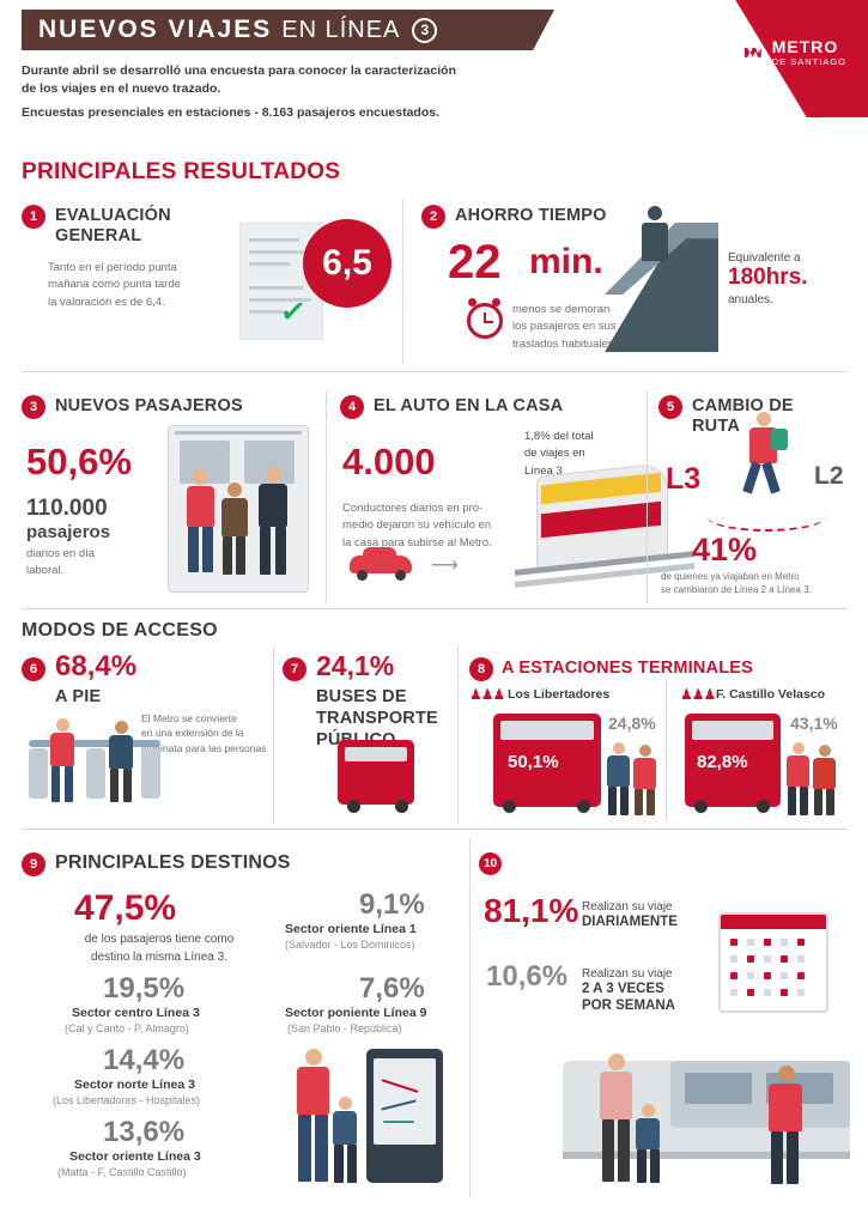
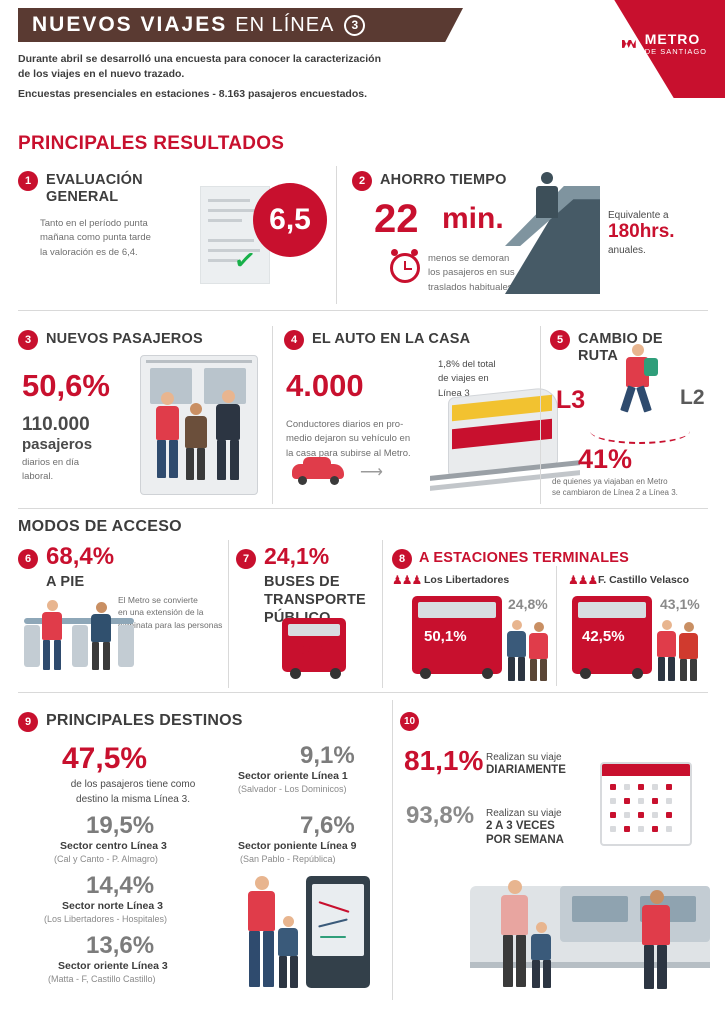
  METRO
  DE SANTIAGO
  NUEVOS VIAJES
  EN LÍNEA
  3
  Durante abril se desarrolló una encuesta para conocer la caracterización
  de los viajes en el nuevo trazado.
  Encuestas presenciales en estaciones - 8.163 pasajeros encuestados.
  PRINCIPALES RESULTADOS
  1
  EVALUACIÓN
  GENERAL
  Tanto en el período punta
  mañana como punta tarde
  la valoración es de 6,4.
  6,5
  2
  AHORRO TIEMPO
  22
  min.
  menos se demoran
  los pasajeros en sus
  traslados habituale
  Equivalente a
  180hrs.
  anuales.
  3
  NUEVOS PASAJEROS
  50,6%
  110.000
  pasajeros
  diarios en día
  laboral.
  4
  EL AUTO EN LA CASA
  4.000
  Conductores diarios en pro-
  medio dejaron su vehículo en
  la casa para subirse al Metro.
  1,8% del total
  de viajes en
  Línea 3
  ⟶
  5
  CAMBIO DE
  RUTA
  L3
  L2
  41%
  de quienes ya viajaban en Metro
  se cambiaron de Línea 2 a Línea 3.
  MODOS DE ACCESO
  6
  68,4%
  A PIE
  El Metro se convierte
  en una extensión de la
  inata para las personas
  7
  24,1%
  BUSES DE
  TRANSPORTE
  8
  A ESTACIONES TERMINALES
  ♟♟♟
  Los Libertadores
  ♟♟♟
  F. Castillo Velasco
  50,1%
  24,8%
- 82,8%
+ 42,5%
  43,1%
  9
  PRINCIPALES DESTINOS
  47,5%
  de los pasajeros tiene como
  destino la misma Línea 3.
  19,5%
  Sector centro Línea 3
  (Cal y Canto - P. Almagro)
  14,4%
  Sector norte Línea 3
  (Los Libertadores - Hospitales)
  13,6%
  Sector oriente Línea 3
  (Matta - F, Castillo Castillo)
  9,1%
  Sector oriente Línea 1
  (Salvador - Los Dominicos)
  7,6%
  Sector poniente Línea 9
  (San Pablo - República)
  10
  81,1%
  Realizan su viaje
  DIARIAMENTE
- 10,6%
+ 93,8%
  Realizan su viaje
  2 A 3 VECES
  POR SEMANA
